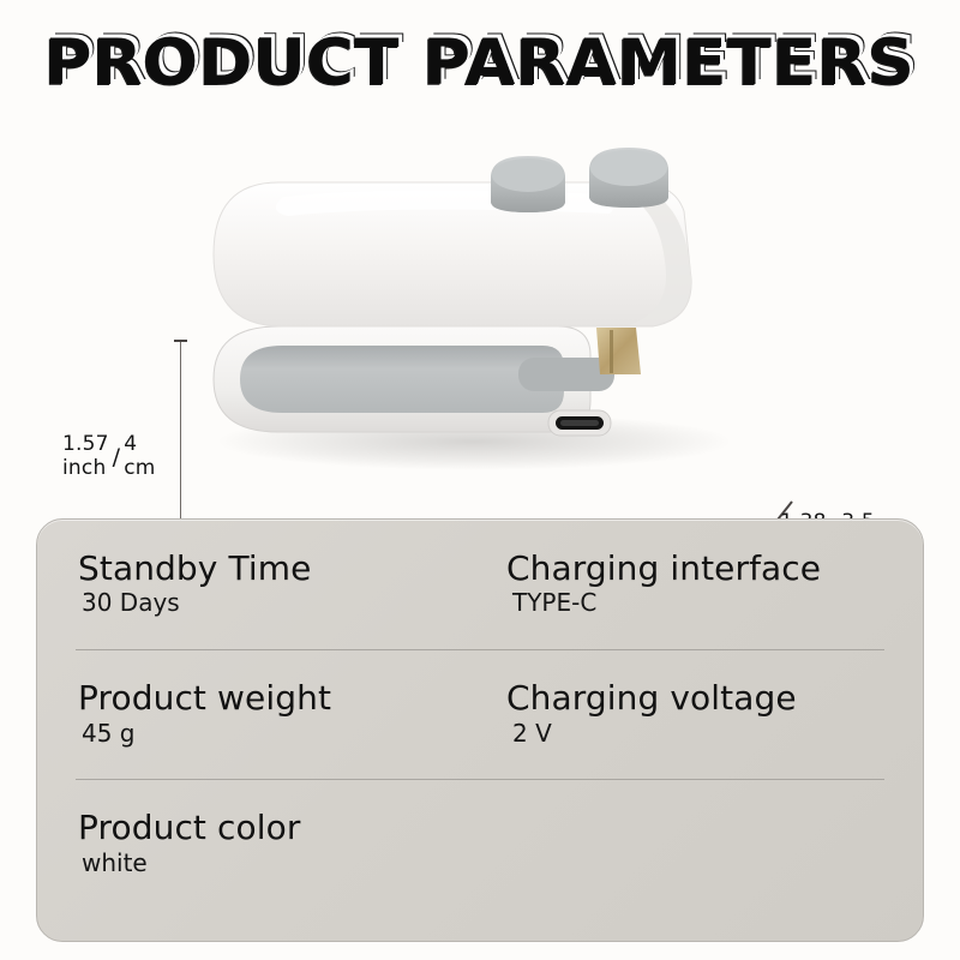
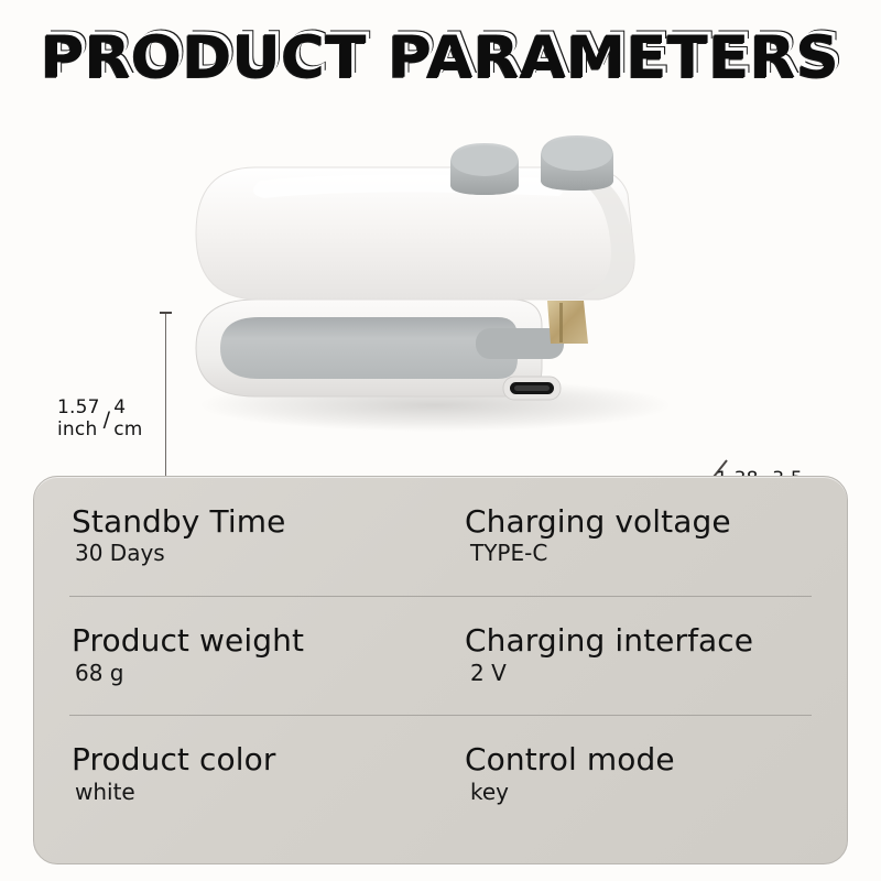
  PRODUCT PARAMETERS
  1.57
  inch
  /
  4
  cm
  Standby Time
  30 Days
- Charging interface
+ Charging voltage
  TYPE-C
  Product weight
- 45 g
+ 68 g
- Charging voltage
+ Charging interface
  2 V
  Product color
  white
+ Control mode
+ key
